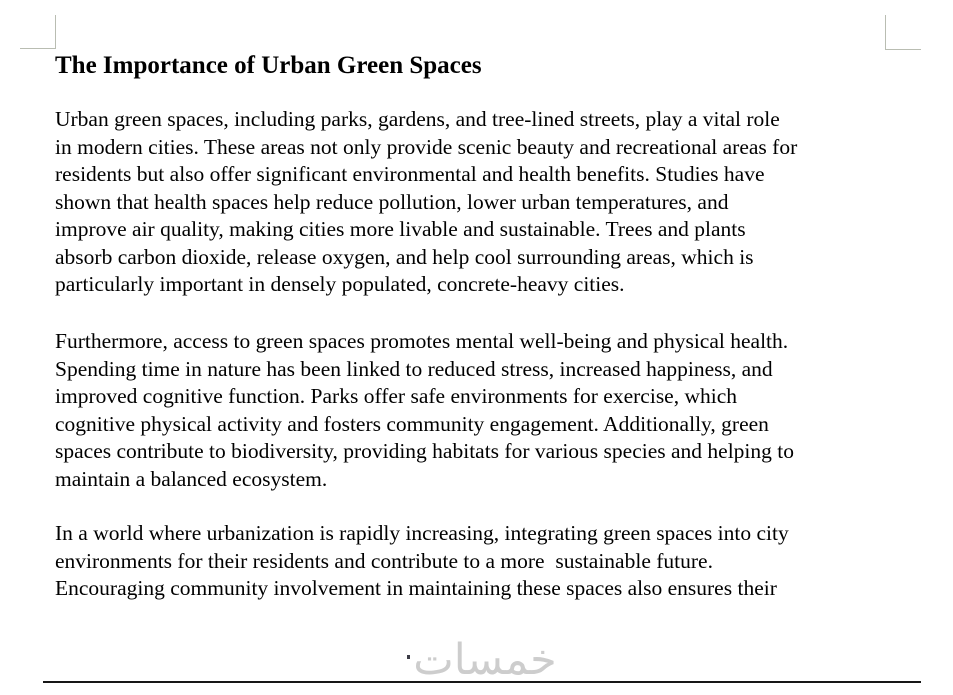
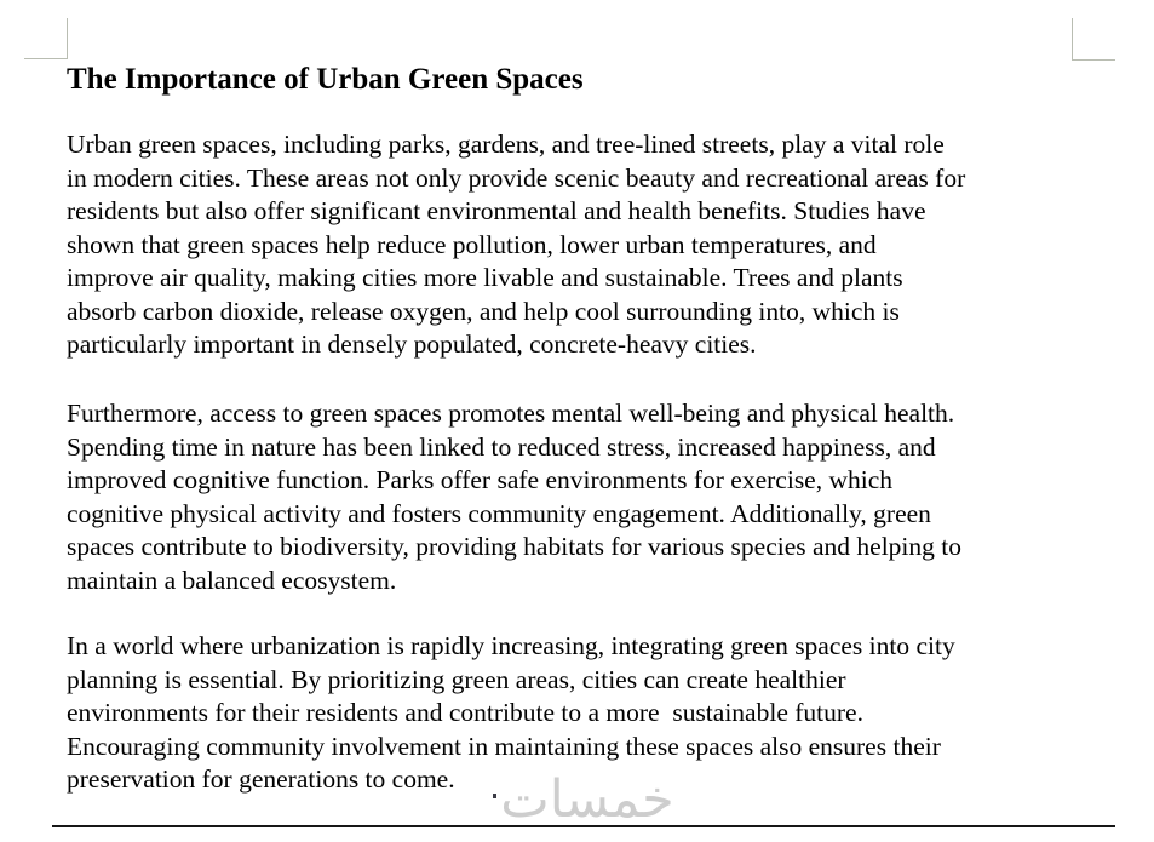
  The Importance of Urban Green Spaces
  Urban green spaces, including parks, gardens, and tree-lined streets, play a vital role
  in modern cities. These areas not only provide scenic beauty and recreational areas for
  residents but also offer significant environmental and health benefits. Studies have
- shown that health spaces help reduce pollution, lower urban temperatures, and
+ shown that green spaces help reduce pollution, lower urban temperatures, and
  improve air quality, making cities more livable and sustainable. Trees and plants
- absorb carbon dioxide, release oxygen, and help cool surrounding areas, which is
+ absorb carbon dioxide, release oxygen, and help cool surrounding into, which is
  particularly important in densely populated, concrete-heavy cities.
  Furthermore, access to green spaces promotes mental well-being and physical health.
  Spending time in nature has been linked to reduced stress, increased happiness, and
  improved cognitive function. Parks offer safe environments for exercise, which
  cognitive physical activity and fosters community engagement. Additionally, green
  spaces contribute to biodiversity, providing habitats for various species and helping to
  maintain a balanced ecosystem.
  In a world where urbanization is rapidly increasing, integrating green spaces into city
+ planning is essential. By prioritizing green areas, cities can create healthier
  environments for their residents and contribute to a more sustainable future.
  Encouraging community involvement in maintaining these spaces also ensures their
+ preservation for generations to come.
  خمسات
